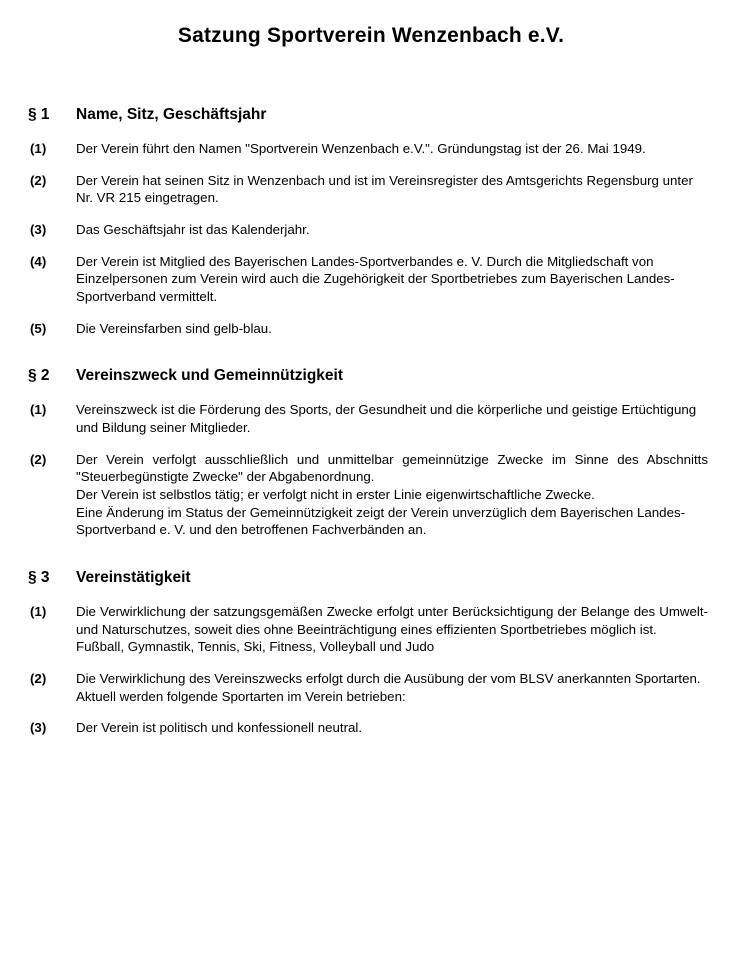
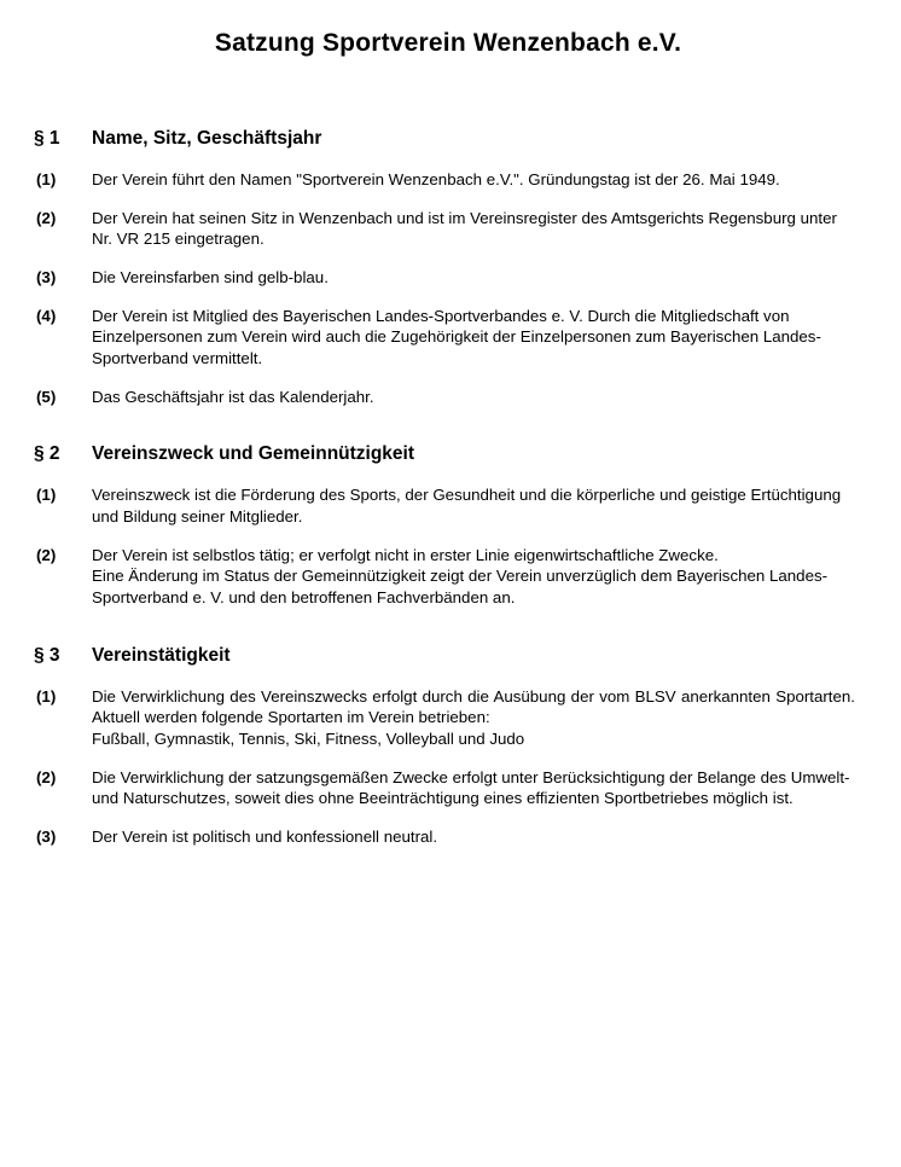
  Satzung Sportverein Wenzenbach e.V.
  § 1
  Name, Sitz, Geschäftsjahr
  (1)
  Der Verein führt den Namen "Sportverein Wenzenbach e.V.". Gründungstag ist der 26. Mai 1949.
  (2)
  Der Verein hat seinen Sitz in Wenzenbach und ist im Vereinsregister des Amtsgerichts Regensburg unter Nr. VR 215 eingetragen.
  (3)
- Das Geschäftsjahr ist das Kalenderjahr.
+ Die Vereinsfarben sind gelb-blau.
  (4)
- Der Verein ist Mitglied des Bayerischen Landes-Sportverbandes e. V. Durch die Mitgliedschaft von Einzelpersonen zum Verein wird auch die Zugehörigkeit der Sportbetriebes zum Bayerischen Landes-Sportverband vermittelt.
+ Der Verein ist Mitglied des Bayerischen Landes-Sportverbandes e. V. Durch die Mitgliedschaft von Einzelpersonen zum Verein wird auch die Zugehörigkeit der Einzelpersonen zum Bayerischen Landes-Sportverband vermittelt.
  (5)
- Die Vereinsfarben sind gelb-blau.
+ Das Geschäftsjahr ist das Kalenderjahr.
  § 2
  Vereinszweck und Gemeinnützigkeit
  (1)
  Vereinszweck ist die Förderung des Sports, der Gesundheit und die körperliche und geistige Ertüchtigung und Bildung seiner Mitglieder.
  (2)
- Der Verein verfolgt ausschließlich und unmittelbar gemeinnützige Zwecke im Sinne des Abschnitts "Steuerbegünstigte Zwecke" der Abgabenordnung.
  Der Verein ist selbstlos tätig; er verfolgt nicht in erster Linie eigenwirtschaftliche Zwecke.
  Eine Änderung im Status der Gemeinnützigkeit zeigt der Verein unverzüglich dem Bayerischen Landes-Sportverband e. V. und den betroffenen Fachverbänden an.
  § 3
  Vereinstätigkeit
  (1)
- Die Verwirklichung der satzungsgemäßen Zwecke erfolgt unter Berücksichtigung der Belange des Umwelt- und Naturschutzes, soweit dies ohne Beeinträchtigung eines effizienten Sportbetriebes möglich ist.
+ Die Verwirklichung des Vereinszwecks erfolgt durch die Ausübung der vom BLSV anerkannten Sportarten. Aktuell werden folgende Sportarten im Verein betrieben:
  Fußball, Gymnastik, Tennis, Ski, Fitness, Volleyball und Judo
  (2)
- Die Verwirklichung des Vereinszwecks erfolgt durch die Ausübung der vom BLSV anerkannten Sportarten. Aktuell werden folgende Sportarten im Verein betrieben:
+ Die Verwirklichung der satzungsgemäßen Zwecke erfolgt unter Berücksichtigung der Belange des Umwelt- und Naturschutzes, soweit dies ohne Beeinträchtigung eines effizienten Sportbetriebes möglich ist.
  (3)
  Der Verein ist politisch und konfessionell neutral.
